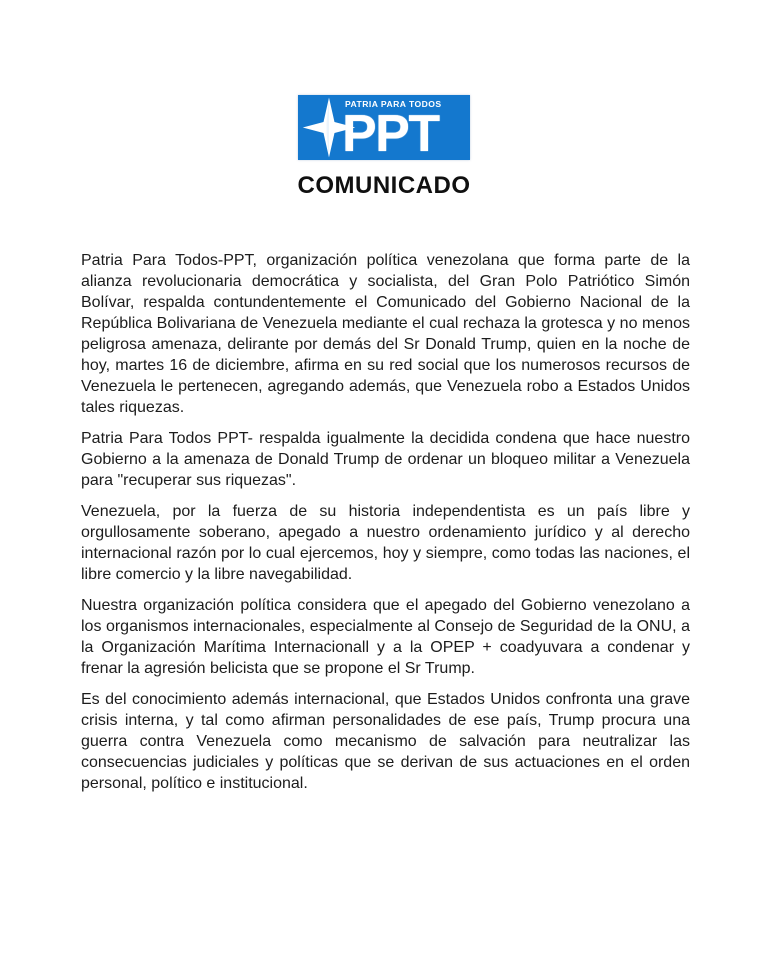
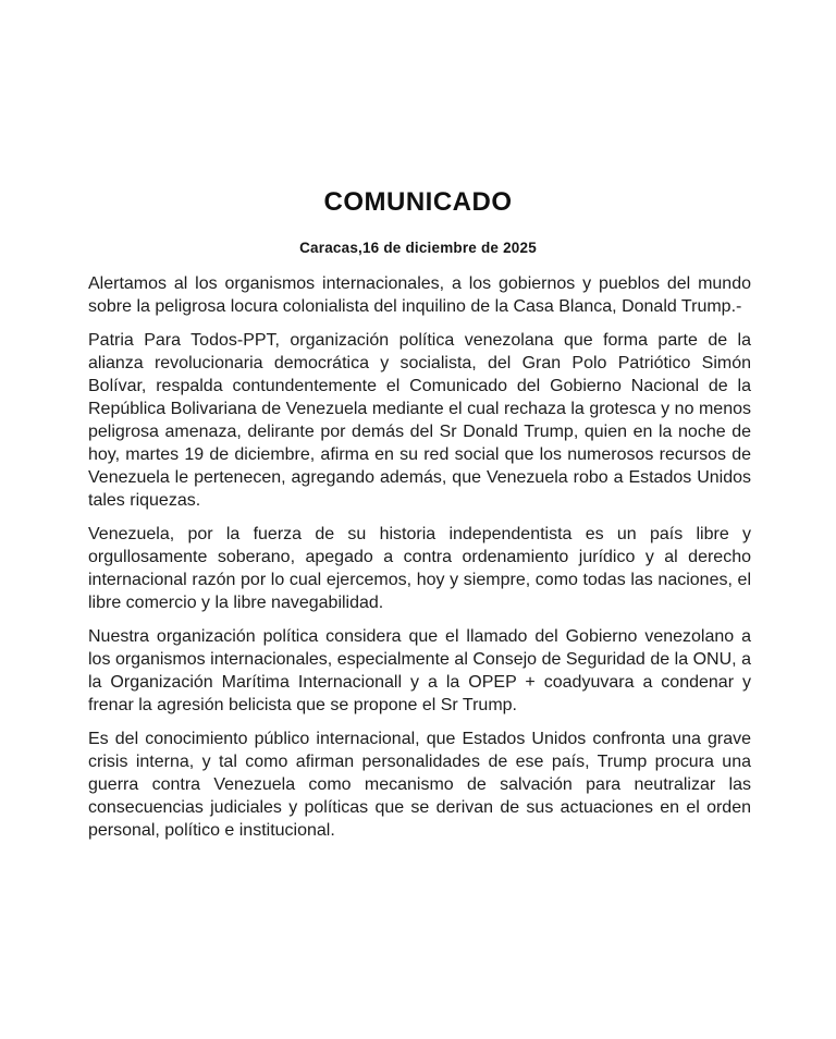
- PATRIA PARA TODOS
- PPT
  COMUNICADO
+ Caracas,16 de diciembre de 2025
+ Alertamos al los organismos internacionales, a los gobiernos y pueblos del mundo sobre la peligrosa locura colonialista del inquilino de la Casa Blanca, Donald Trump.-
- Patria Para Todos-PPT, organización política venezolana que forma parte de la alianza revolucionaria democrática y socialista, del Gran Polo Patriótico Simón Bolívar, respalda contundentemente el Comunicado del Gobierno Nacional de la República Bolivariana de Venezuela mediante el cual rechaza la grotesca y no menos peligrosa amenaza, delirante por demás del Sr Donald Trump, quien en la noche de hoy, martes 16 de diciembre, afirma en su red social que los numerosos recursos de Venezuela le pertenecen, agregando además, que Venezuela robo a Estados Unidos tales riquezas.
+ Patria Para Todos-PPT, organización política venezolana que forma parte de la alianza revolucionaria democrática y socialista, del Gran Polo Patriótico Simón Bolívar, respalda contundentemente el Comunicado del Gobierno Nacional de la República Bolivariana de Venezuela mediante el cual rechaza la grotesca y no menos peligrosa amenaza, delirante por demás del Sr Donald Trump, quien en la noche de hoy, martes 19 de diciembre, afirma en su red social que los numerosos recursos de Venezuela le pertenecen, agregando además, que Venezuela robo a Estados Unidos tales riquezas.
- Patria Para Todos PPT- respalda igualmente la decidida condena que hace nuestro Gobierno a la amenaza de Donald Trump de ordenar un bloqueo militar a Venezuela para "recuperar sus riquezas".
- Venezuela, por la fuerza de su historia independentista es un país libre y orgullosamente soberano, apegado a nuestro ordenamiento jurídico y al derecho internacional razón por lo cual ejercemos, hoy y siempre, como todas las naciones, el libre comercio y la libre navegabilidad.
+ Venezuela, por la fuerza de su historia independentista es un país libre y orgullosamente soberano, apegado a contra ordenamiento jurídico y al derecho internacional razón por lo cual ejercemos, hoy y siempre, como todas las naciones, el libre comercio y la libre navegabilidad.
- Nuestra organización política considera que el apegado del Gobierno venezolano a los organismos internacionales, especialmente al Consejo de Seguridad de la ONU, a la Organización Marítima Internacionall y a la OPEP + coadyuvara a condenar y frenar la agresión belicista que se propone el Sr Trump.
+ Nuestra organización política considera que el llamado del Gobierno venezolano a los organismos internacionales, especialmente al Consejo de Seguridad de la ONU, a la Organización Marítima Internacionall y a la OPEP + coadyuvara a condenar y frenar la agresión belicista que se propone el Sr Trump.
- Es del conocimiento además internacional, que Estados Unidos confronta una grave crisis interna, y tal como afirman personalidades de ese país, Trump procura una guerra contra Venezuela como mecanismo de salvación para neutralizar las consecuencias judiciales y políticas que se derivan de sus actuaciones en el orden personal, político e institucional.
+ Es del conocimiento público internacional, que Estados Unidos confronta una grave crisis interna, y tal como afirman personalidades de ese país, Trump procura una guerra contra Venezuela como mecanismo de salvación para neutralizar las consecuencias judiciales y políticas que se derivan de sus actuaciones en el orden personal, político e institucional.
